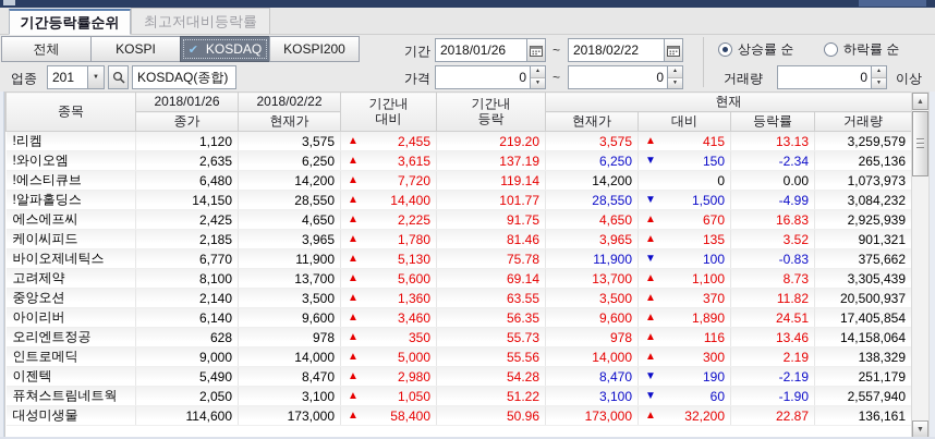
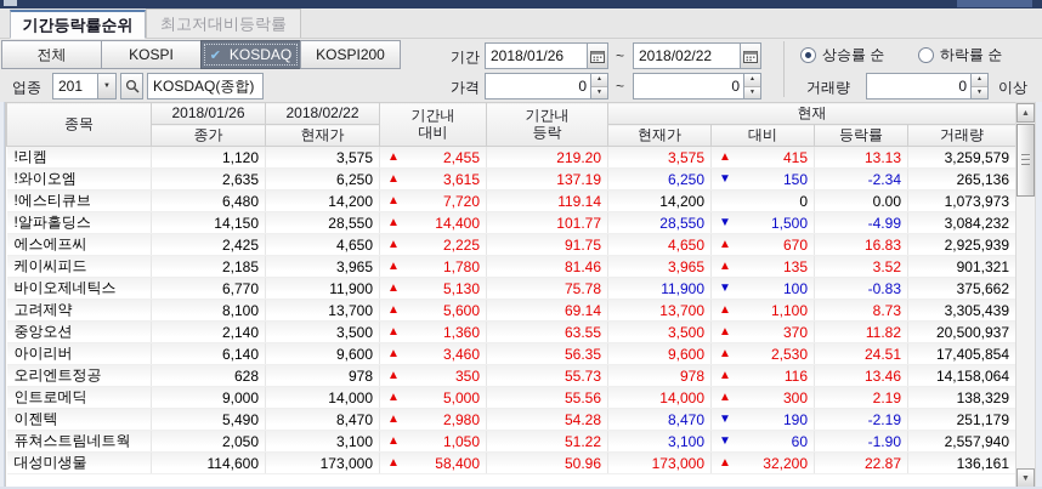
  기간등락률순위
  최고저대비등락률
  전체
  KOSPI
  ✔
  KOSDAQ
  KOSPI200
  기간
  2018/01/26
  ~
  2018/02/22
  상승률 순
  하락률 순
  업종
  201
  KOSDAQ(종합)
  가격
  0
  ~
  0
  거래량
  0
  이상
  종목	2018/01/26	2018/02/22	기간내대비	기간내등락	현재
  종가	현재가	현재가	대비	등락률	거래량
  !리켐	1,120	3,575	▲ 2,455	219.20	3,575	▲ 415	13.13	3,259,579
  !와이오엠	2,635	6,250	▲ 3,615	137.19	6,250	▼ 150	-2.34	265,136
  !에스티큐브	6,480	14,200	▲ 7,720	119.14	14,200	0	0.00	1,073,973
  !알파홀딩스	14,150	28,550	▲ 14,400	101.77	28,550	▼ 1,500	-4.99	3,084,232
  에스에프씨	2,425	4,650	▲ 2,225	91.75	4,650	▲ 670	16.83	2,925,939
  케이씨피드	2,185	3,965	▲ 1,780	81.46	3,965	▲ 135	3.52	901,321
  바이오제네틱스	6,770	11,900	▲ 5,130	75.78	11,900	▼ 100	-0.83	375,662
  고려제약	8,100	13,700	▲ 5,600	69.14	13,700	▲ 1,100	8.73	3,305,439
  중앙오션	2,140	3,500	▲ 1,360	63.55	3,500	▲ 370	11.82	20,500,937
- 아이리버	6,140	9,600	▲ 3,460	56.35	9,600	▲ 1,890	24.51	17,405,854
+ 아이리버	6,140	9,600	▲ 3,460	56.35	9,600	▲ 2,530	24.51	17,405,854
  오리엔트정공	628	978	▲ 350	55.73	978	▲ 116	13.46	14,158,064
  인트로메딕	9,000	14,000	▲ 5,000	55.56	14,000	▲ 300	2.19	138,329
  이젠텍	5,490	8,470	▲ 2,980	54.28	8,470	▼ 190	-2.19	251,179
  퓨쳐스트림네트웍	2,050	3,100	▲ 1,050	51.22	3,100	▼ 60	-1.90	2,557,940
  대성미생물	114,600	173,000	▲ 58,400	50.96	173,000	▲ 32,200	22.87	136,161
